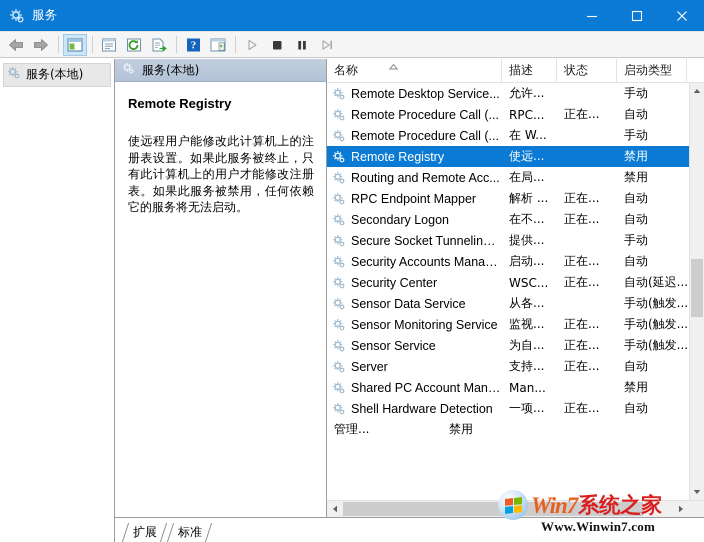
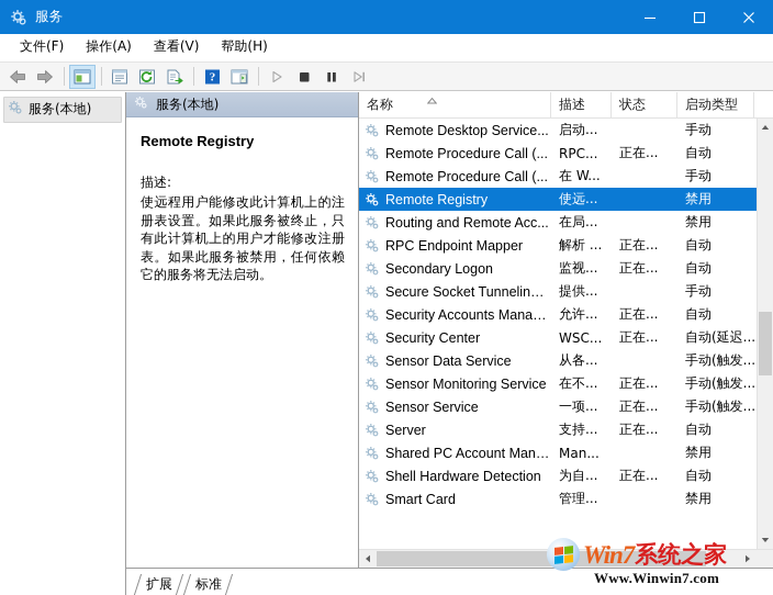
  服务
+ 文件(F)
+ 操作(A)
+ 查看(V)
+ 帮助(H)
  ?
  服务(本地)
  服务(本地)
  Remote Registry
+ 描述:
  使远程用户能修改此计算机上的注册表设置。如果此服务被终止，只有此计算机上的用户才能修改注册表。如果此服务被禁用，任何依赖它的服务将无法启动。
  名称
  描述
  状态
  启动类型
  Remote Desktop Service...
- 允许...
+ 启动...
  手动
  Remote Procedure Call (...
  RPC...
  正在...
  自动
  Remote Procedure Call (...
  在 W...
  手动
  Remote Registry
  使远...
  禁用
  Routing and Remote Acc...
  在局...
  禁用
  RPC Endpoint Mapper
  解析 ...
  正在...
  自动
  Secondary Logon
- 在不...
+ 监视...
  正在...
  自动
  Secure Socket Tunneling ..
  提供...
  手动
  Security Accounts Manag...
- 启动...
+ 允许...
  正在...
  自动
  Security Center
  WSC...
  正在...
  自动(延迟...
  Sensor Data Service
  从各...
  手动(触发...
  Sensor Monitoring Service
- 监视...
+ 在不...
  正在...
  手动(触发...
  Sensor Service
- 为自...
+ 一项...
  正在...
  手动(触发...
  Server
  支持...
  正在...
  自动
  Shared PC Account Mana..
  Man...
  禁用
  Shell Hardware Detection
- 一项...
+ 为自...
  正在...
  自动
+ Smart Card
  管理...
  禁用
  扩展
  标准
  Win7
  系统之家
  Www.Winwin7.com
